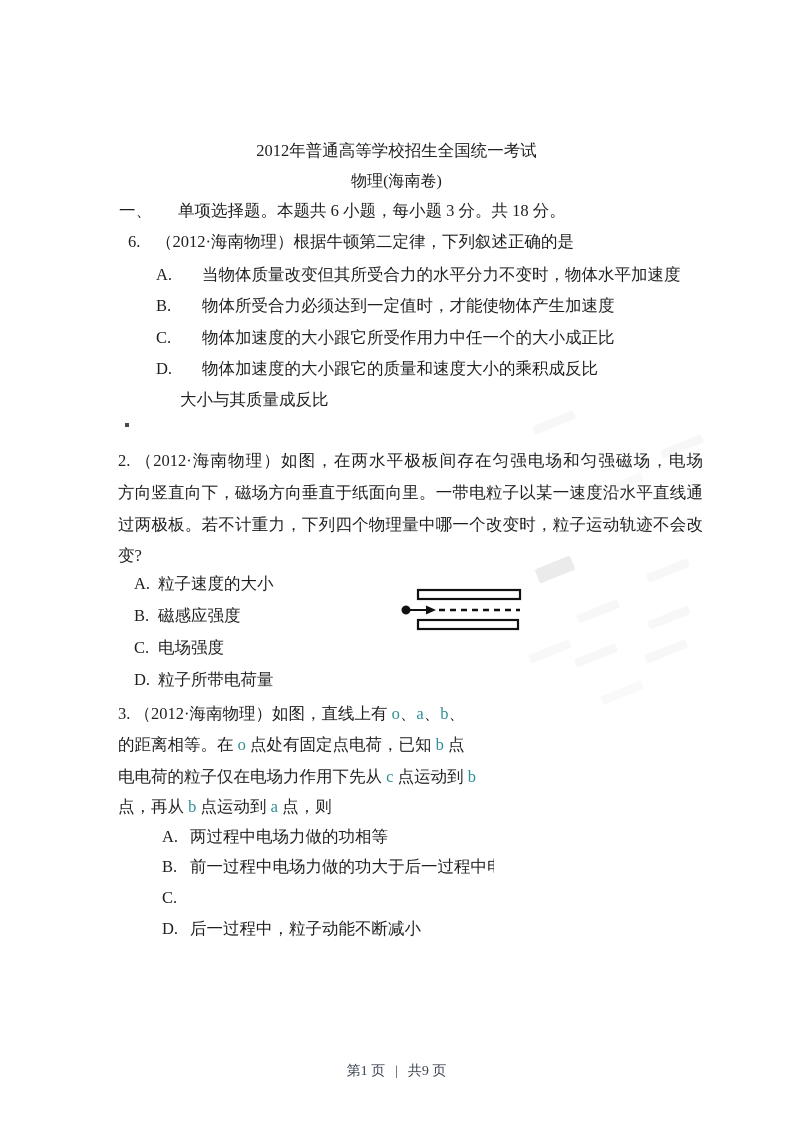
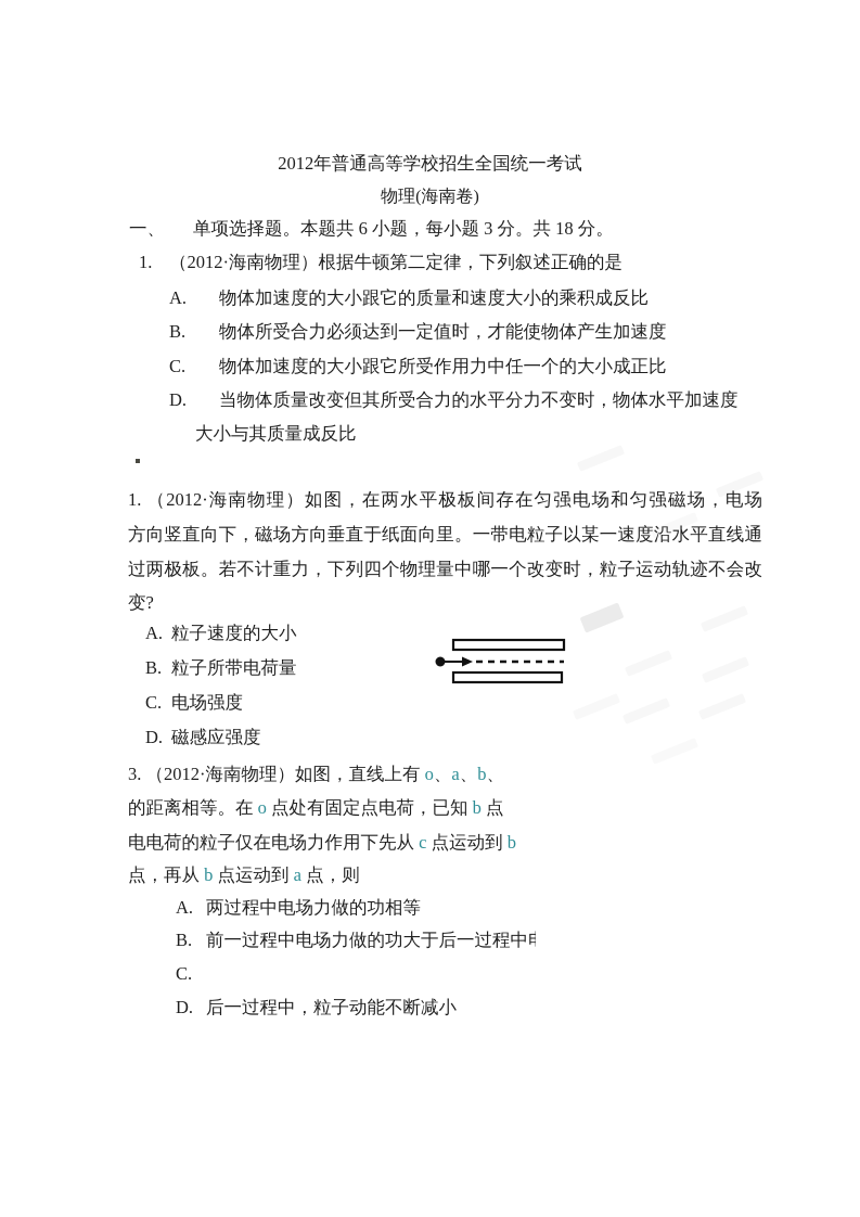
  2012年普通高等学校招生全国统一考试
  物理(海南卷)
  一、
  单项选择题。本题共 6 小题，每小题 3 分。共 18 分。
- 6.
+ 1.
  （2012·海南物理）根据牛顿第二定律，下列叙述正确的是
  A.
- 当物体质量改变但其所受合力的水平分力不变时，物体水平加速度
+ 物体加速度的大小跟它的质量和速度大小的乘积成反比
  B.
  物体所受合力必须达到一定值时，才能使物体产生加速度
  C.
  物体加速度的大小跟它所受作用力中任一个的大小成正比
  D.
- 物体加速度的大小跟它的质量和速度大小的乘积成反比
+ 当物体质量改变但其所受合力的水平分力不变时，物体水平加速度
  大小与其质量成反比
- 2. （2012·海南物理）如图，在两水平极板间存在匀强电场和匀强磁场，电场
+ 1. （2012·海南物理）如图，在两水平极板间存在匀强电场和匀强磁场，电场
  方向竖直向下，磁场方向垂直于纸面向里。一带电粒子以某一速度沿水平直线通
  过两极板。若不计重力，下列四个物理量中哪一个改变时，粒子运动轨迹不会改
  变?
  A.
  粒子速度的大小
  B.
- 磁感应强度
+ 粒子所带电荷量
  C.
  电场强度
  D.
- 粒子所带电荷量
+ 磁感应强度
  3. （2012·海南物理）如图，直线上有 o、a、b、
  的距离相等。在 o 点处有固定点电荷，已知 b 点
  电电荷的粒子仅在电场力作用下先从 c 点运动到 b
  点，再从 b 点运动到 a 点，则
  A.
  两过程中电场力做的功相等
  B.
  前一过程中电场力做的功大于后一过程中
  C.
  D.
  后一过程中，粒子动能不断减小
- 第1 页 | 共9 页
